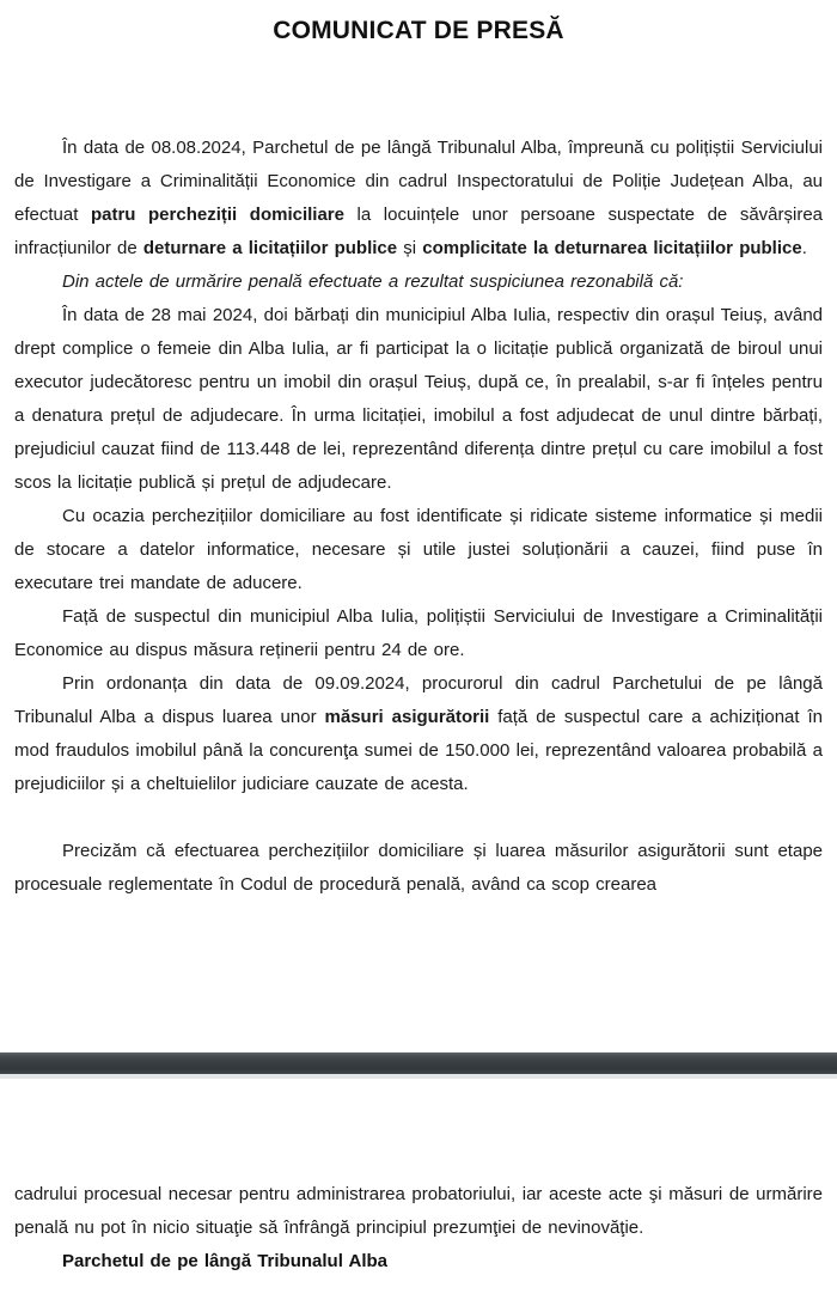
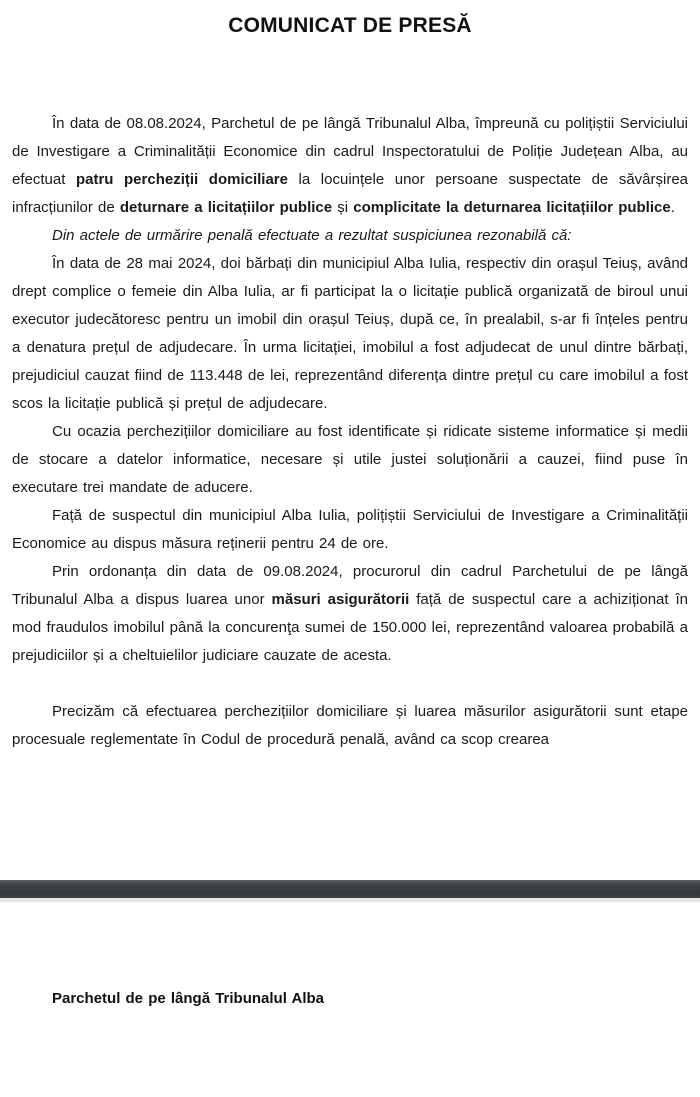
  COMUNICAT DE PRESĂ
  În data de 08.08.2024, Parchetul de pe lângă Tribunalul Alba, împreună cu polițiștii Serviciului de Investigare a Criminalității Economice din cadrul Inspectoratului de Poliție Județean Alba, au efectuat patru percheziții domiciliare la locuințele unor persoane suspectate de săvârșirea infracțiunilor de deturnare a licitațiilor publice și complicitate la deturnarea licitațiilor publice.
  Din actele de urmărire penală efectuate a rezultat suspiciunea rezonabilă că:
  În data de 28 mai 2024, doi bărbați din municipiul Alba Iulia, respectiv din orașul Teiuș, având drept complice o femeie din Alba Iulia, ar fi participat la o licitație publică organizată de biroul unui executor judecătoresc pentru un imobil din orașul Teiuș, după ce, în prealabil, s-ar fi înțeles pentru a denatura prețul de adjudecare. În urma licitației, imobilul a fost adjudecat de unul dintre bărbați, prejudiciul cauzat fiind de 113.448 de lei, reprezentând diferența dintre prețul cu care imobilul a fost scos la licitație publică și prețul de adjudecare.
  Cu ocazia perchezițiilor domiciliare au fost identificate și ridicate sisteme informatice și medii de stocare a datelor informatice, necesare și utile justei soluționării a cauzei, fiind puse în executare trei mandate de aducere.
  Față de suspectul din municipiul Alba Iulia, polițiștii Serviciului de Investigare a Criminalității Economice au dispus măsura reținerii pentru 24 de ore.
- Prin ordonanța din data de 09.09.2024, procurorul din cadrul Parchetului de pe lângă Tribunalul Alba a dispus luarea unor măsuri asigurătorii față de suspectul care a achiziționat în mod fraudulos imobilul până la concurenţa sumei de 150.000 lei, reprezentând valoarea probabilă a prejudiciilor și a cheltuielilor judiciare cauzate de acesta.
+ Prin ordonanța din data de 09.08.2024, procurorul din cadrul Parchetului de pe lângă Tribunalul Alba a dispus luarea unor măsuri asigurătorii față de suspectul care a achiziționat în mod fraudulos imobilul până la concurenţa sumei de 150.000 lei, reprezentând valoarea probabilă a prejudiciilor și a cheltuielilor judiciare cauzate de acesta.
  Precizăm că efectuarea perchezițiilor domiciliare și luarea măsurilor asigurătorii sunt etape procesuale reglementate în Codul de procedură penală, având ca scop crearea
- cadrului procesual necesar pentru administrarea probatoriului, iar aceste acte şi măsuri de urmărire penală nu pot în nicio situaţie să înfrângă principiul prezumţiei de nevinovăţie.
  Parchetul de pe lângă Tribunalul Alba
